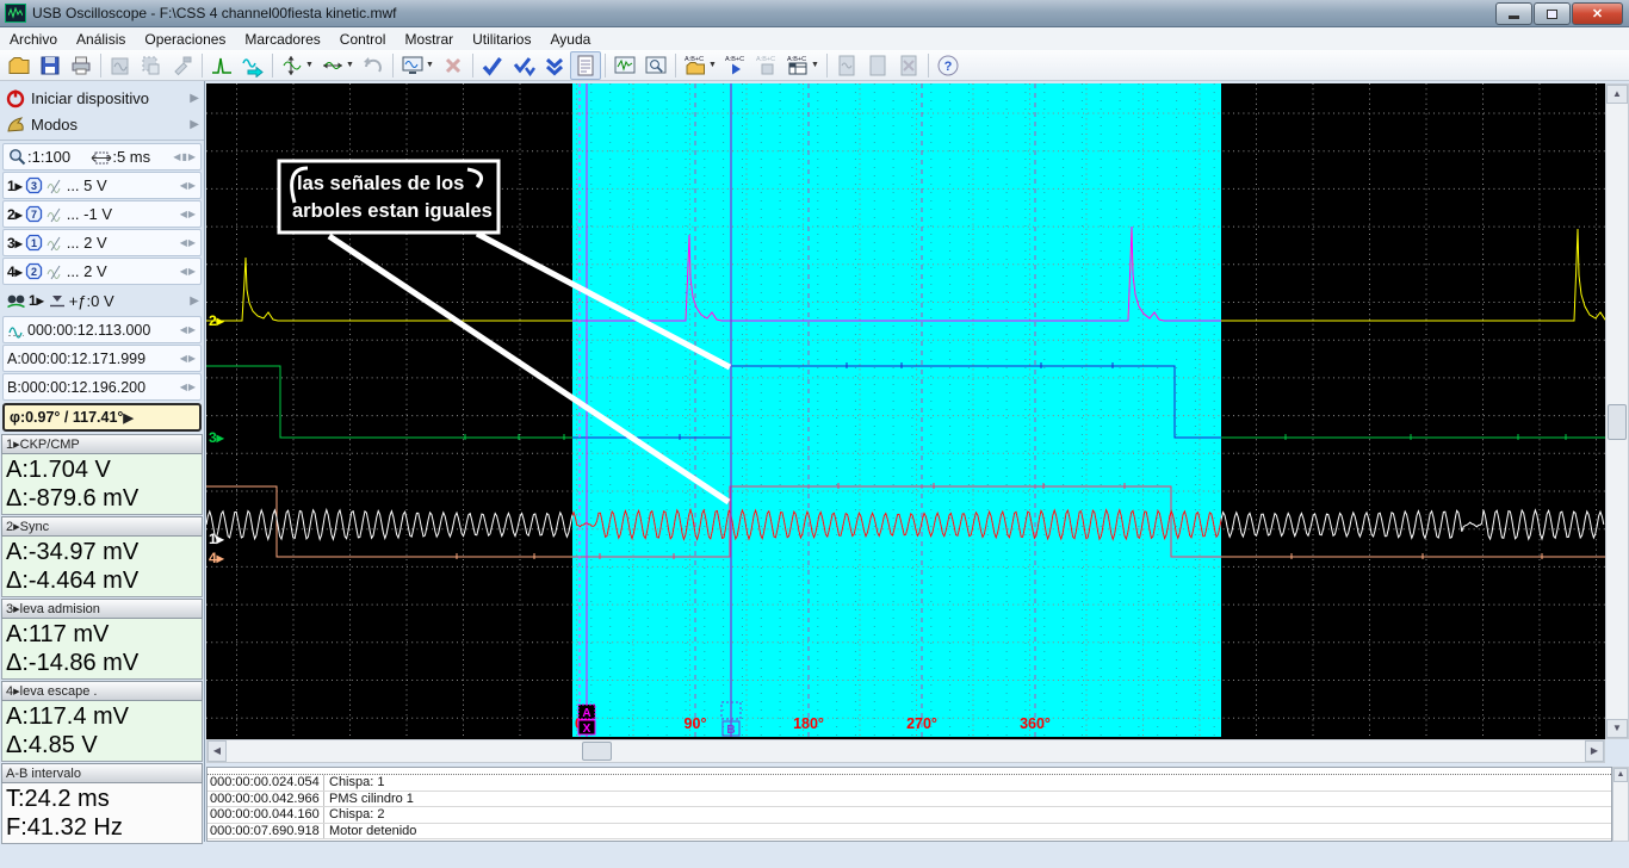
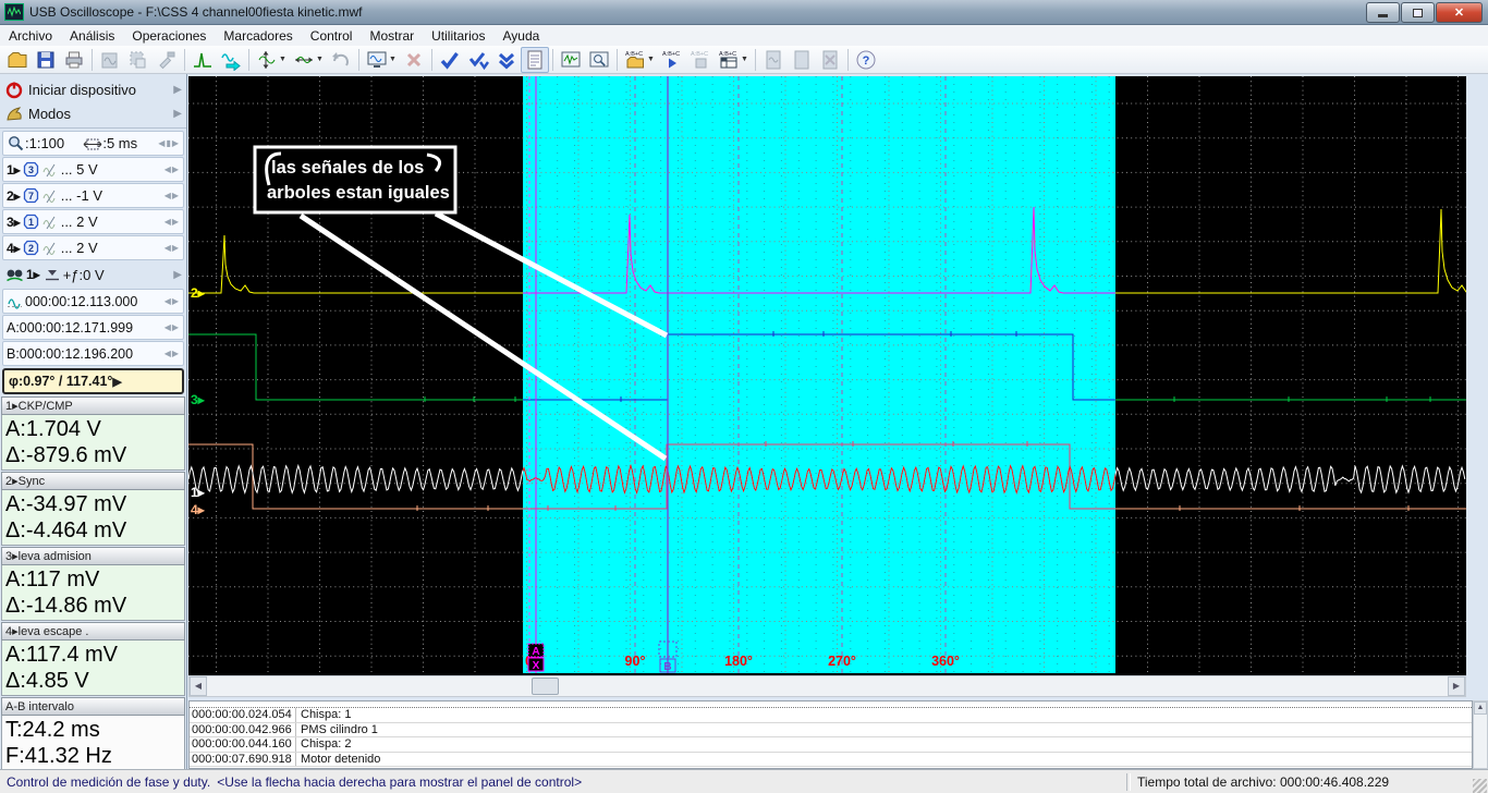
  USB Oscilloscope - F:\CSS 4 channel00fiesta kinetic.mwf
  ✕
  Archivo
  Análisis
  Operaciones
  Marcadores
  Control
  Mostrar
  Utilitarios
  Ayuda
  ?
  Iniciar dispositivo
  ▶
  Modos
  ▶
  :1:100
  :5 ms
  ◀▮▶
  1▸
  3
  ... 5 V
  ◀▶
  2▸
  7
  ... -1 V
  ◀▶
  3▸
  1
  ... 2 V
  ◀▶
  4▸
  2
  ... 2 V
  ◀▶
  1▸
  +ƒ:0 V
  ▶
  000:00:12.113.000
  ◀▶
  A:000:00:12.171.999
  ◀▶
  B:000:00:12.196.200
  ◀▶
  φ:0.97° / 117.41°
  ▶
  1▸CKP/CMP
  A:1.704 V
  Δ:-879.6 mV
  2▸Sync
  A:-34.97 mV
  Δ:-4.464 mV
  3▸leva admision
  A:117 mV
  Δ:-14.86 mV
  4▸leva escape .
  A:117.4 mV
  Δ:4.85 V
  A-B intervalo
  T:24.2 ms
  F:41.32 Hz
  las señales de los
  arboles estan iguales
  90°
  180°
  270°
  360°
  A
  X
  B
  2▸
  3▸
  1▸
  4▸
- ▲
- ▼
  ◀
  ▶
  000:00:00.024.054
  Chispa: 1
  000:00:00.042.966
  PMS cilindro 1
  000:00:00.044.160
  Chispa: 2
  000:00:07.690.918
  Motor detenido
+ Control de medición de fase y duty.
+ <Use la flecha hacia derecha para mostrar el panel de control>
+ Tiempo total de archivo: 000:00:46.408.229
